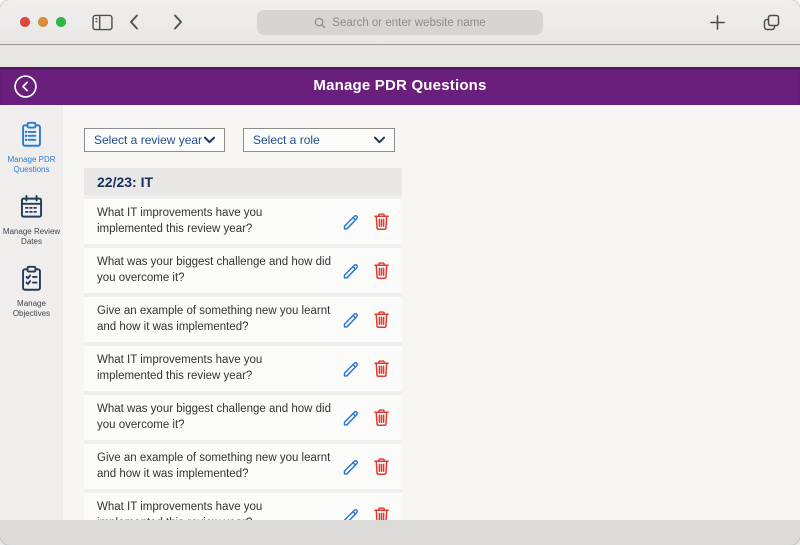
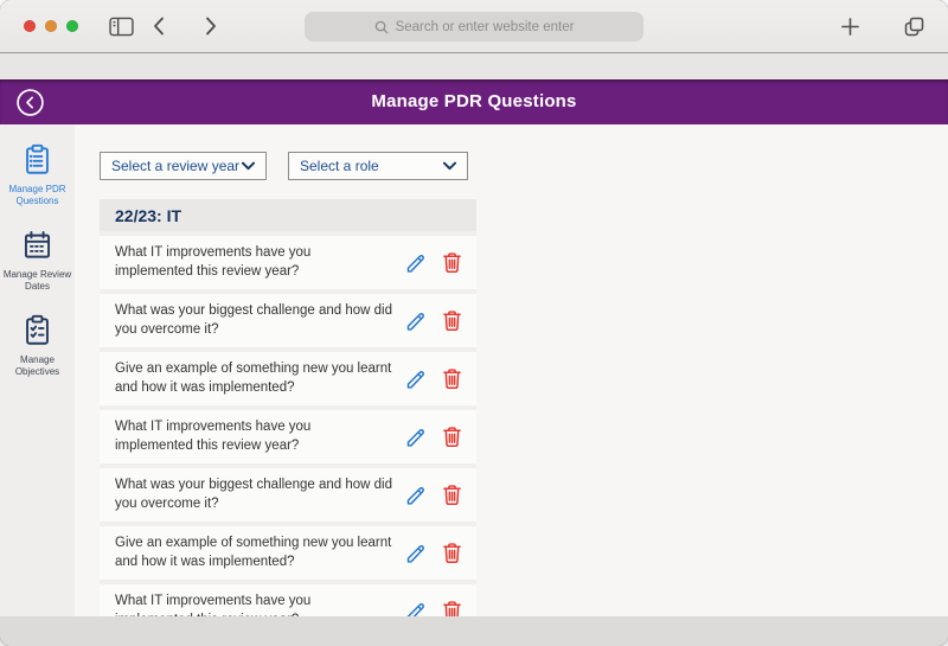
- Search or enter website name
+ Search or enter website enter
  Manage PDR Questions
  Manage PDR Questions
  Manage Review Dates
  Manage Objectives
  Select a review year
  Select a role
  22/23: IT
  What IT improvements have you implemented this review year?
  What was your biggest challenge and how did you overcome it?
  Give an example of something new you learnt and how it was implemented?
  What IT improvements have you implemented this review year?
  What was your biggest challenge and how did you overcome it?
  Give an example of something new you learnt and how it was implemented?
